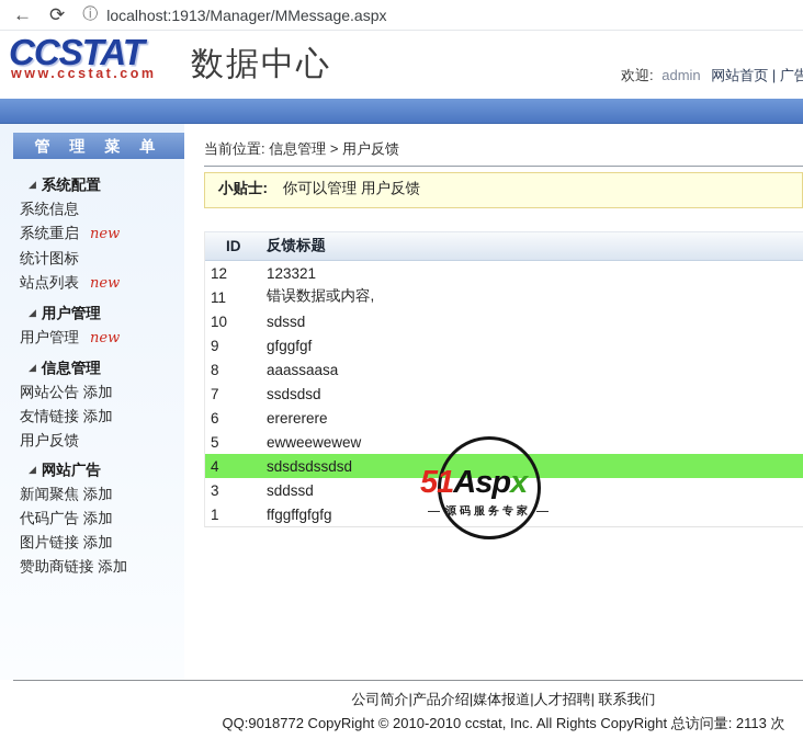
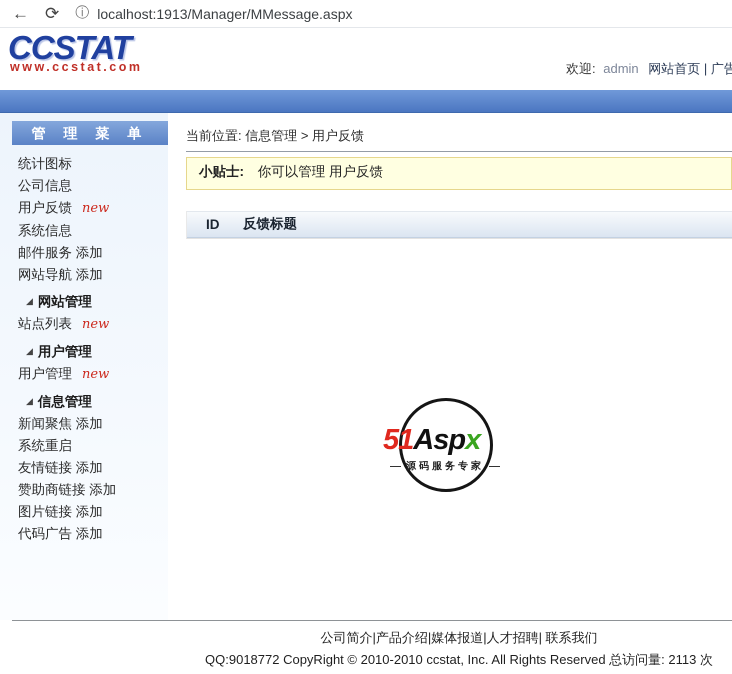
  ←
  ⟳
  ⓘ
  localhost:1913/Manager/MMessage.aspx
  CCSTAT
  www.ccstat.com
- 数据中心
  欢迎: admin 网站首页 | 广告
  管 理 菜 单
- ◢ 系统配置
- 系统信息
+ 统计图标
+ 公司信息
- 系统重启 new
+ 用户反馈 new
- 统计图标
+ 系统信息
+ 邮件服务 添加
+ 网站导航 添加
+ ◢ 网站管理
  站点列表 new
  ◢ 用户管理
  用户管理 new
  ◢ 信息管理
- 网站公告 添加
- 友情链接 添加
+ 新闻聚焦 添加
- 用户反馈
+ 系统重启
- ◢ 网站广告
- 新闻聚焦 添加
+ 友情链接 添加
- 代码广告 添加
+ 赞助商链接 添加
  图片链接 添加
- 赞助商链接 添加
+ 代码广告 添加
  当前位置: 信息管理 > 用户反馈
  小贴士: 你可以管理 用户反馈
  ID
  反馈标题
- 12
- 123321
- 11
- 错误数据或内容,
- 10
- sdssd
- 9
- gfggfgf
- 8
- aaassaasa
- 7
- ssdsdsd
- 6
- erererere
- 5
- ewweewewew
- 4
- sdsdsdssdsd
- 3
- sddssd
- 1
- ffggffgfgfg
  51Aspx
  源码服务专家
  公司简介|产品介绍|媒体报道|人才招聘| 联系我们
- QQ:9018772 CopyRight © 2010-2010 ccstat, Inc. All Rights CopyRight 总访问量: 2113 次
+ QQ:9018772 CopyRight © 2010-2010 ccstat, Inc. All Rights Reserved 总访问量: 2113 次
